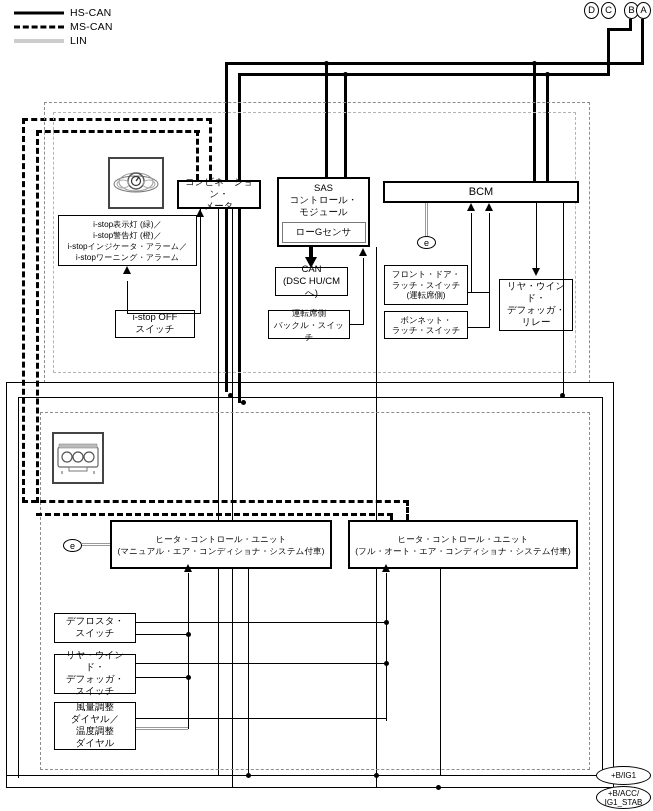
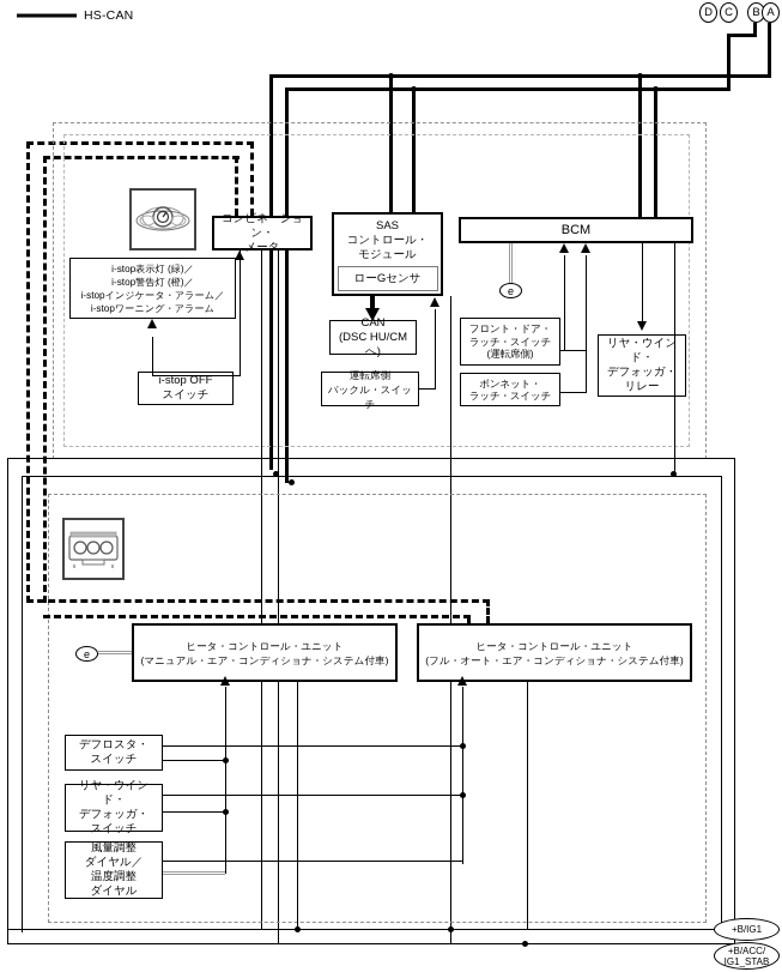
  HS-CAN
- MS-CAN
- LIN
  D
  C
  B
  A
  コンビネーション・
  メータ
  i-stop表示灯 (緑)／
  i-stop警告灯 (橙)／
  i-stopインジケータ・アラーム／
  i-stopワーニング・アラーム
  i-stop OFF
  スイッチ
  SAS
  コントロール・
  モジュール
  ローGセンサ
  CAN
  (DSC HU/CMへ)
  運転席側
  バックル・スイッチ
  BCM
  フロント・ドア・
  ラッチ・スイッチ
  (運転席側)
  ボンネット・
  ラッチ・スイッチ
  リヤ・ウインド・
  デフォッガ・
  リレー
  e
  ヒータ・コントロール・ユニット
  (マニュアル・エア・コンディショナ・システム付車)
  ヒータ・コントロール・ユニット
  (フル・オート・エア・コンディショナ・システム付車)
  e
  デフロスタ・
  スイッチ
  リヤ・ウインド・
  デフォッガ・
  スイッチ
  風量調整
  ダイヤル／
  温度調整
  ダイヤル
  +B/IG1
  +B/ACC/
  IG1_STAB
